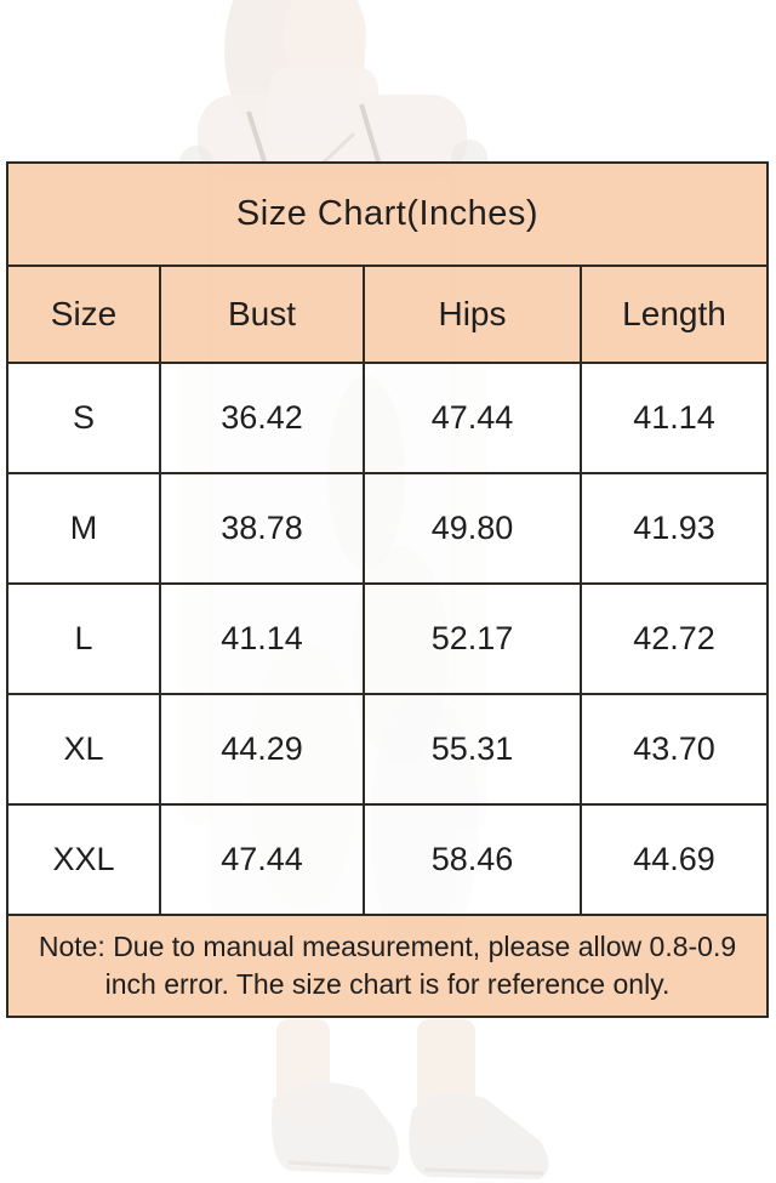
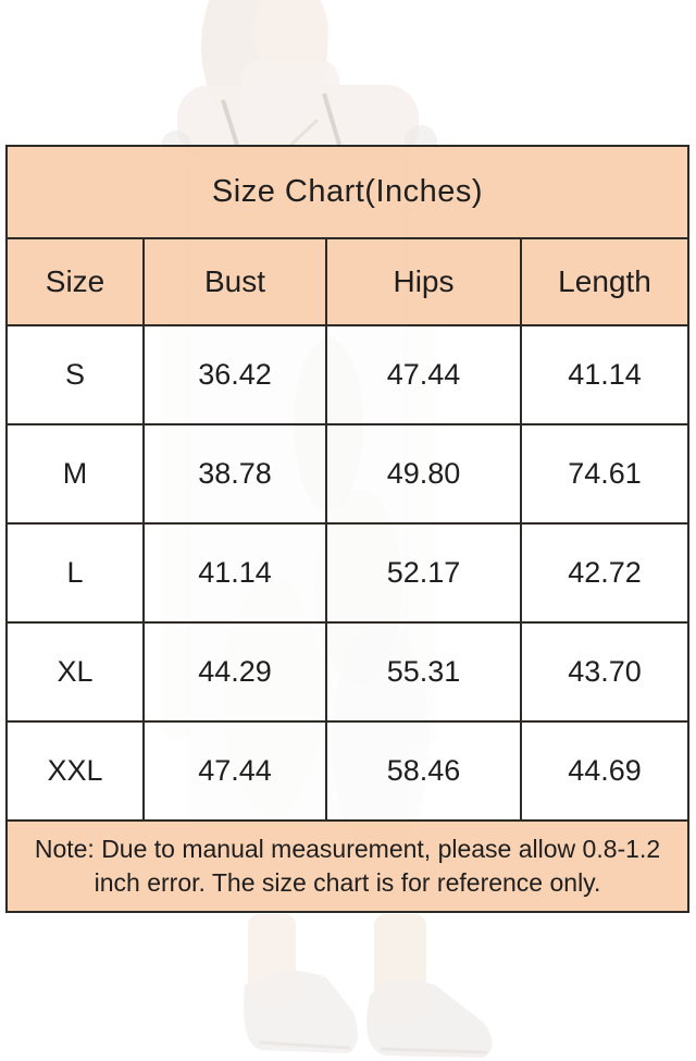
  Size Chart(Inches)
  Size
  Bust
  Hips
  Length
  S
  36.42
  47.44
  41.14
  M
  38.78
  49.80
- 41.93
+ 74.61
  L
  41.14
  52.17
  42.72
  XL
  44.29
  55.31
  43.70
  XXL
  47.44
  58.46
  44.69
- Note: Due to manual measurement, please allow 0.8-0.9 inch error. The size chart is for reference only.
+ Note: Due to manual measurement, please allow 0.8-1.2 inch error. The size chart is for reference only.
